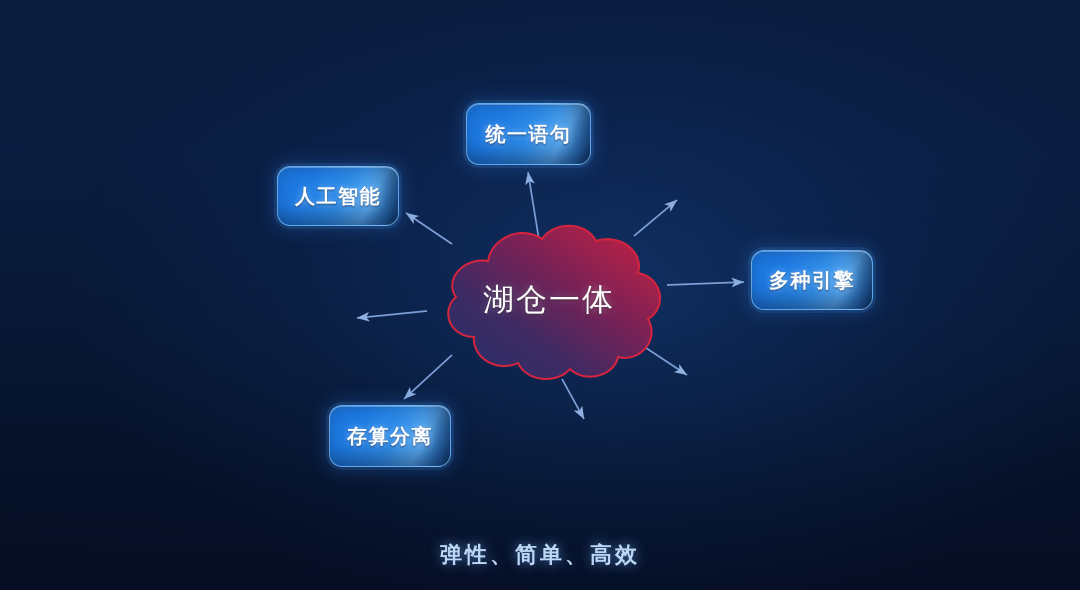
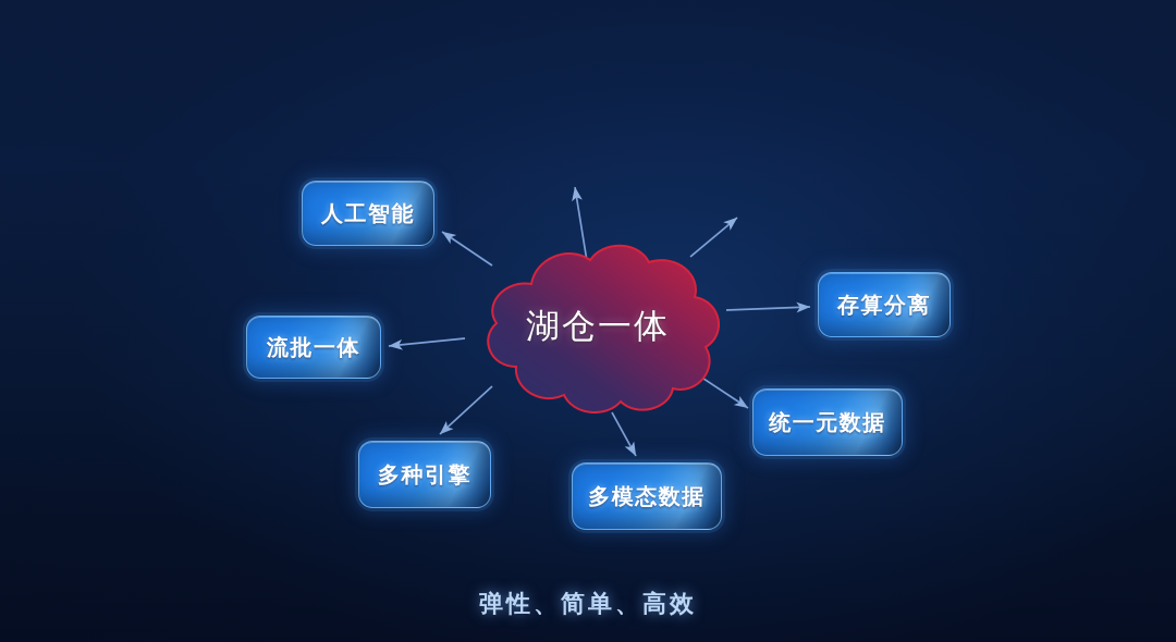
  湖仓一体
- 统一语句
  人工智能
- 多种引擎
+ 存算分离
+ 流批一体
+ 统一元数据
- 存算分离
+ 多种引擎
+ 多模态数据
  弹性、简单、高效
